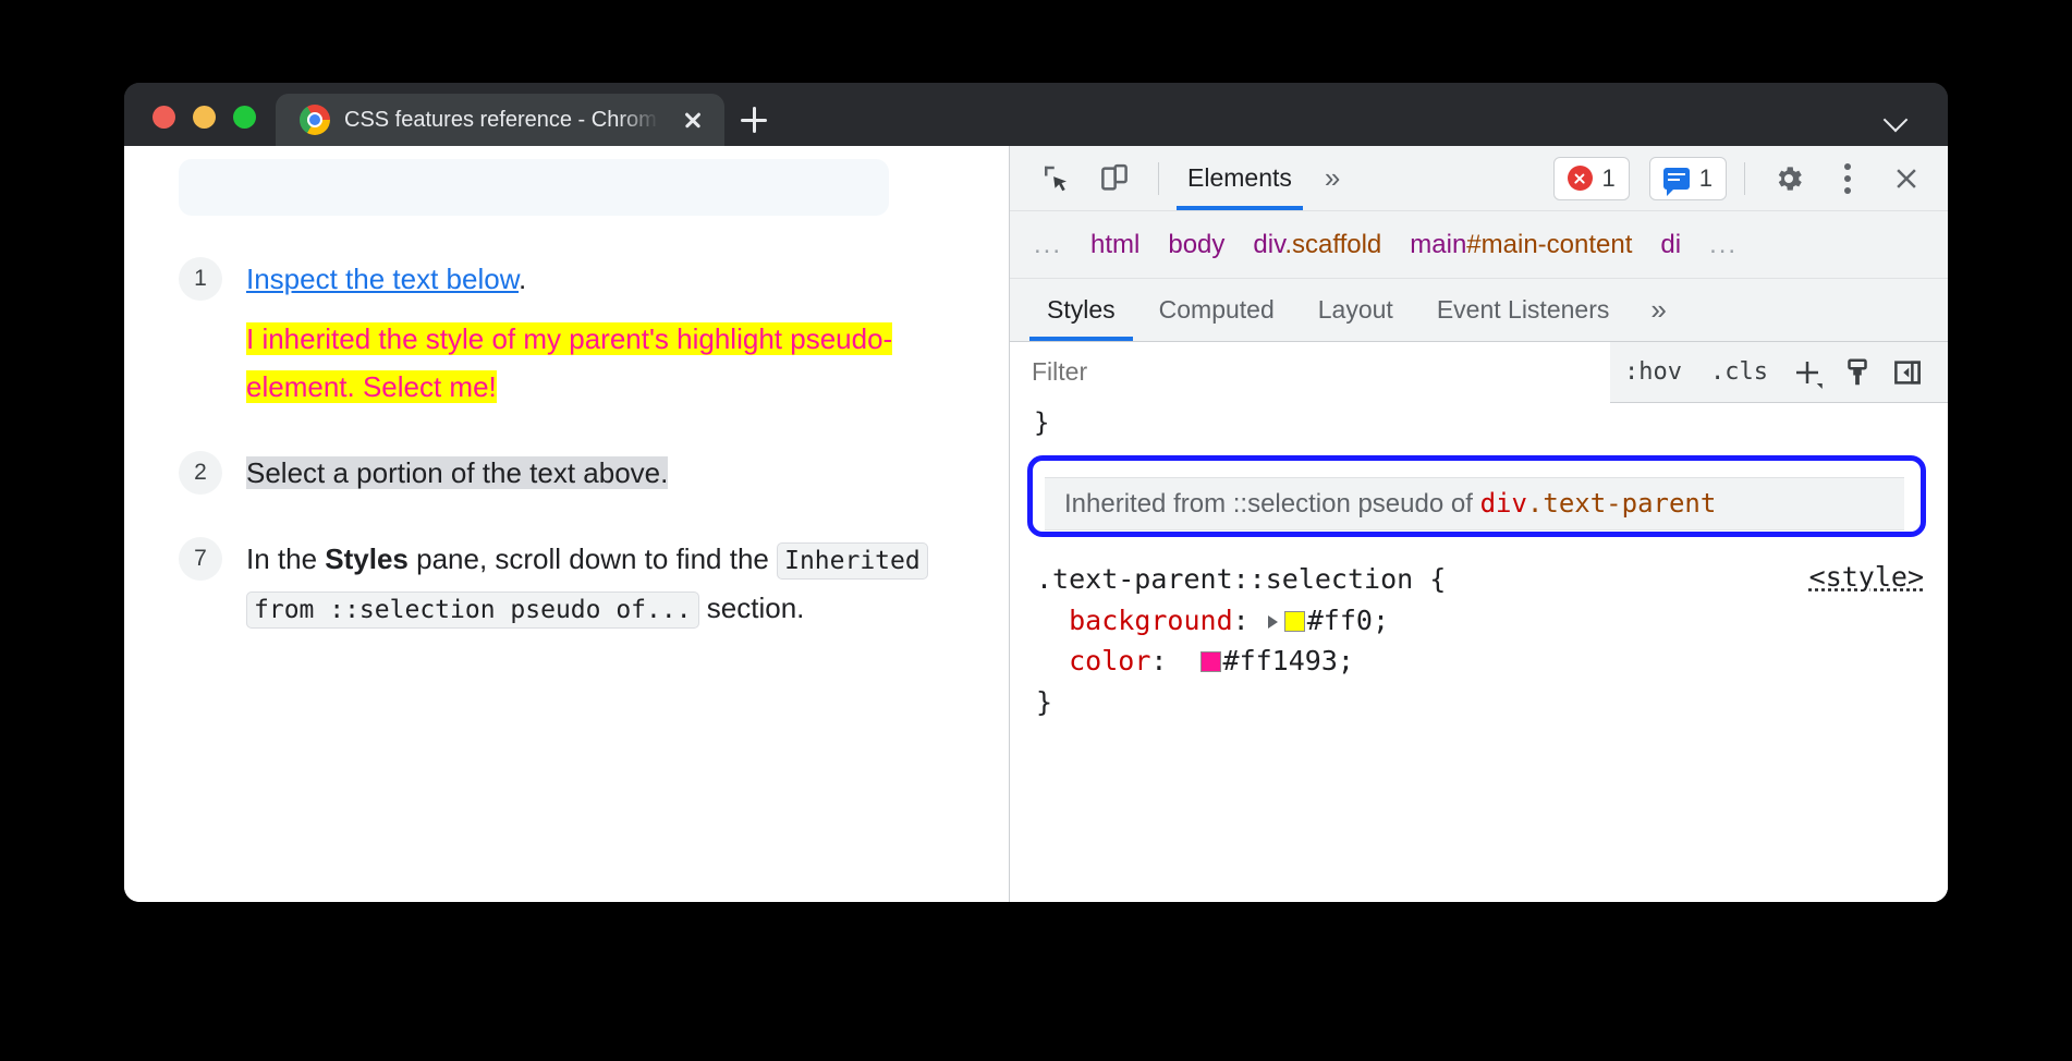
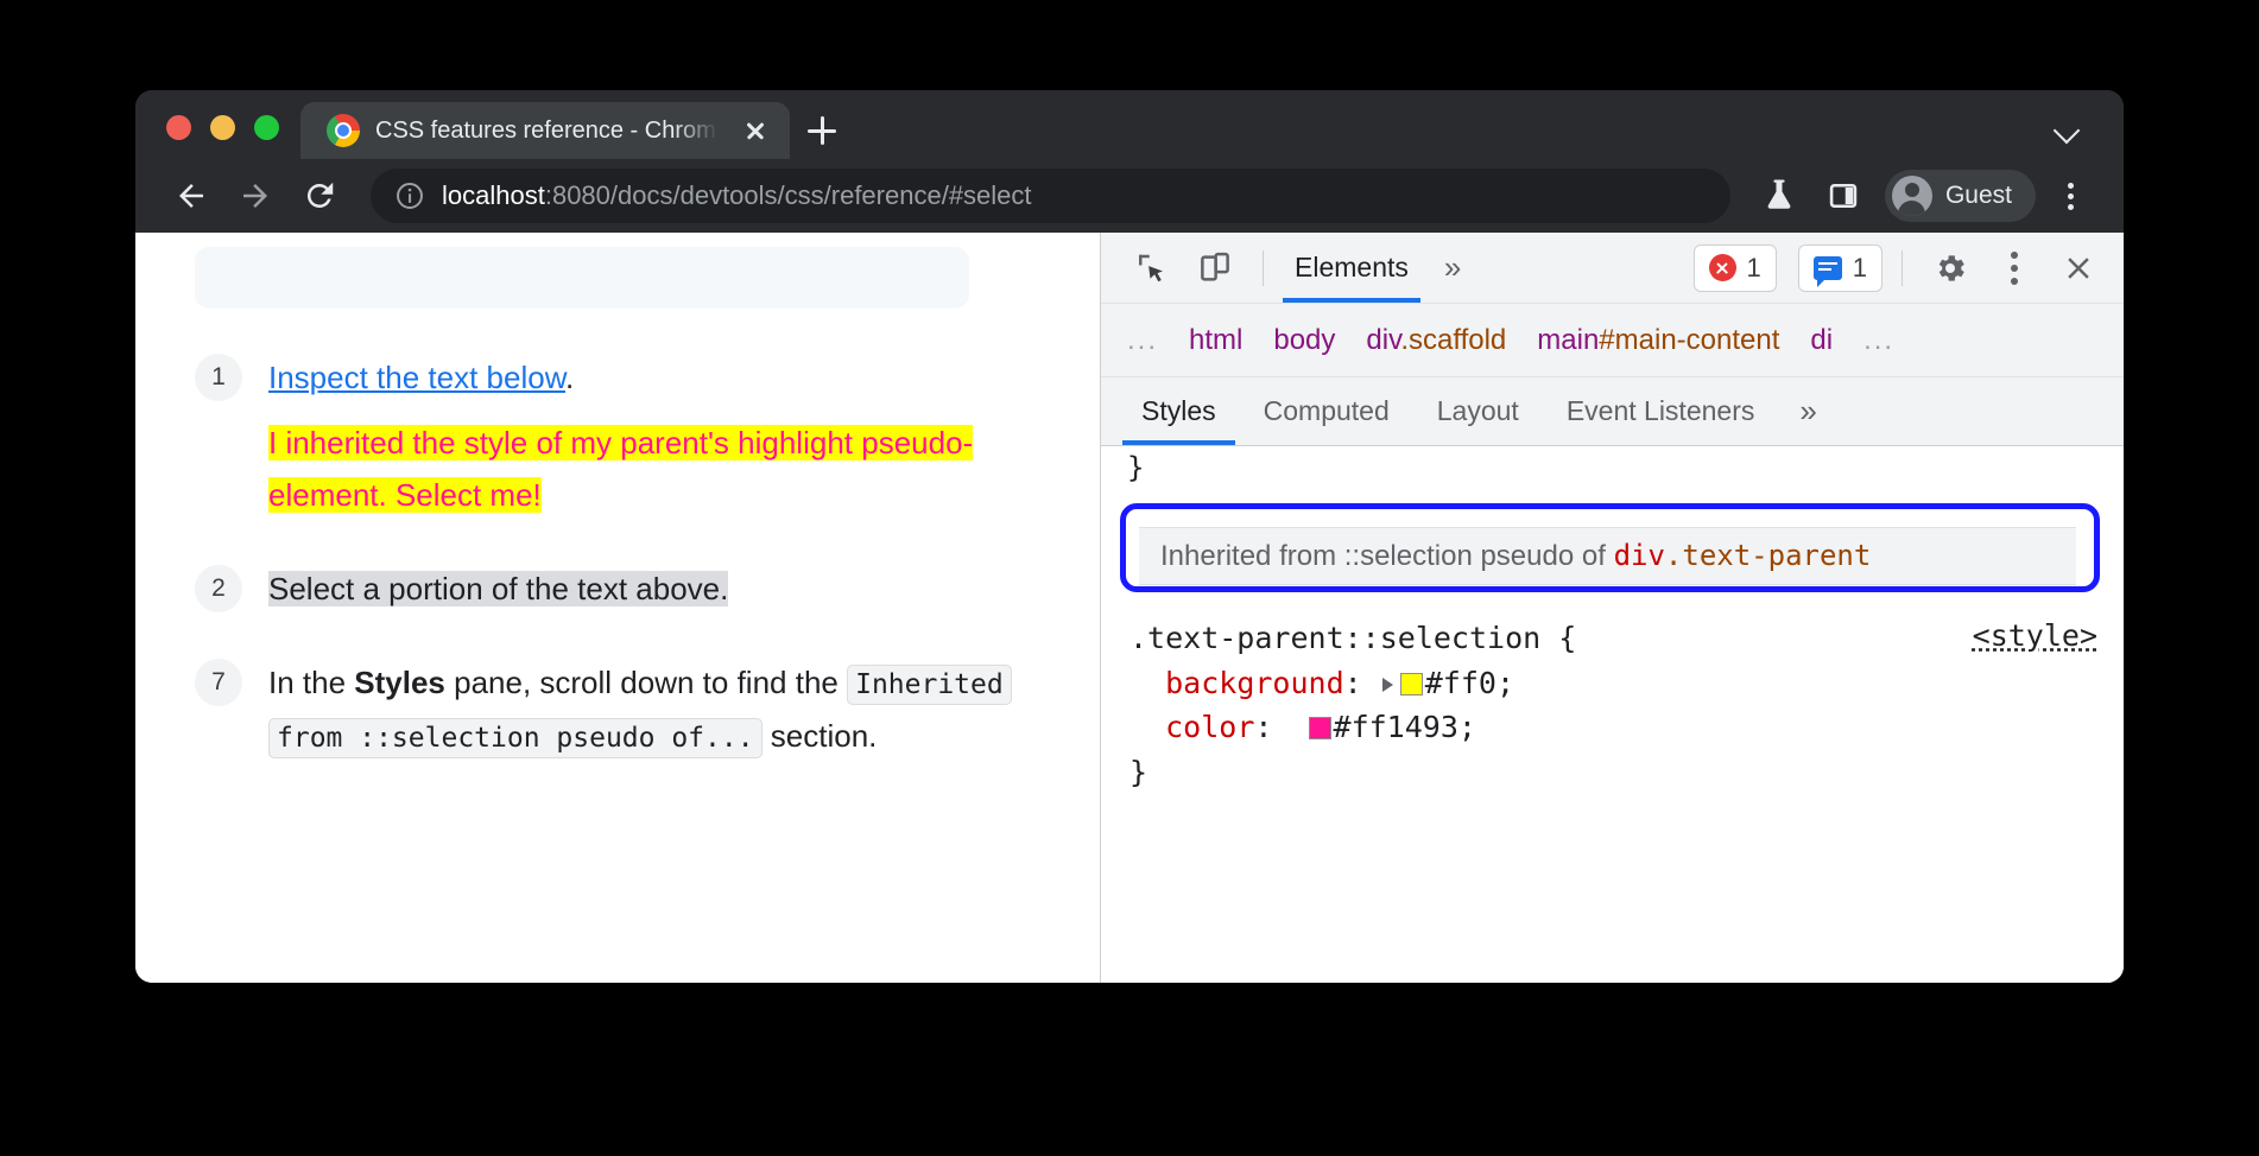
  CSS features reference - Chrom
+ localhost:8080/docs/devtools/css/reference/#select
+ Guest
  1
  Inspect the text below. I inherited the style of my parent's highlight pseudo-element. Select me!
  2
  Select a portion of the text above.
  7
  In the Styles pane, scroll down to find the Inherited from ::selection pseudo of... section.
  Elements
  »
  1
  1
  ...
  html
  body
  div.scaffold
  main#main-content
  di
  ...
  Styles
  Computed
  Layout
  Event Listeners
  »
- Filter
- :hov
- .cls
  }
  Inherited from ::selection pseudo of div.text-parent
  .text-parent::selection {
  background: #ff0;
  color: #ff1493;
  }
  <style>
